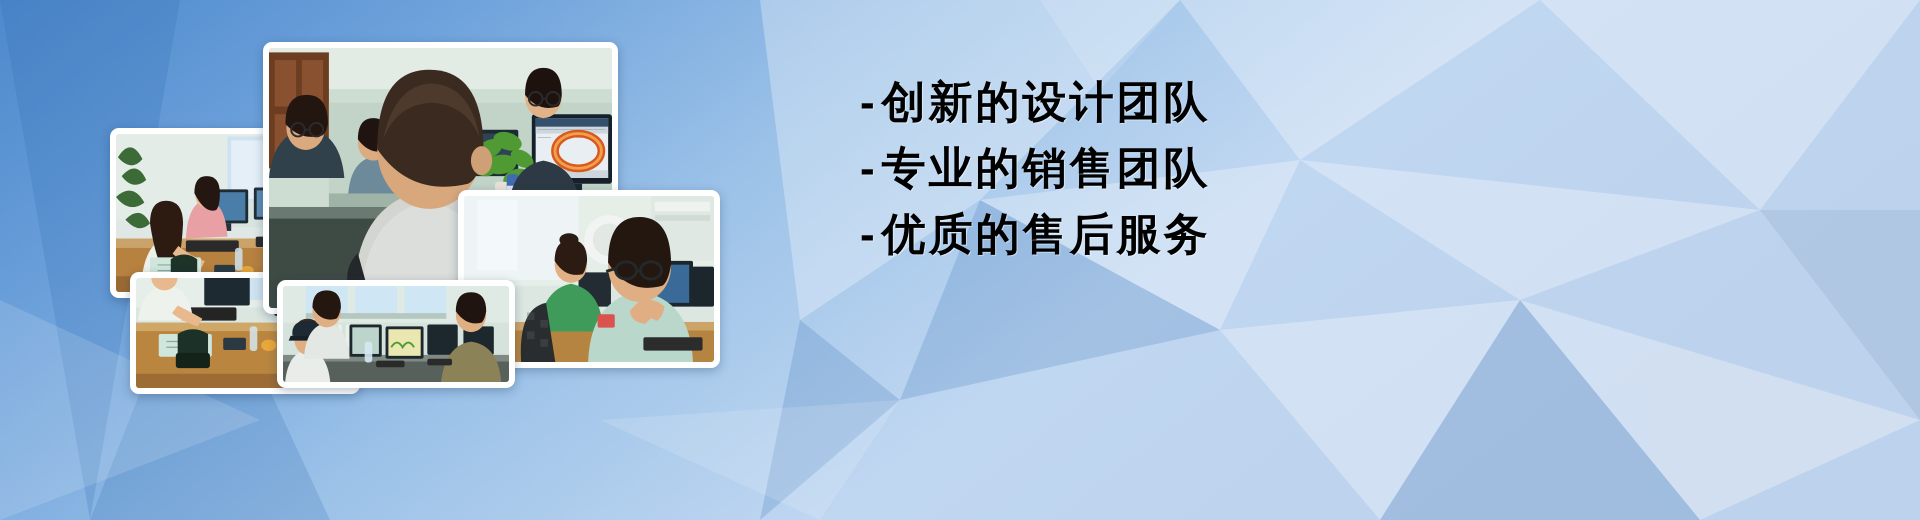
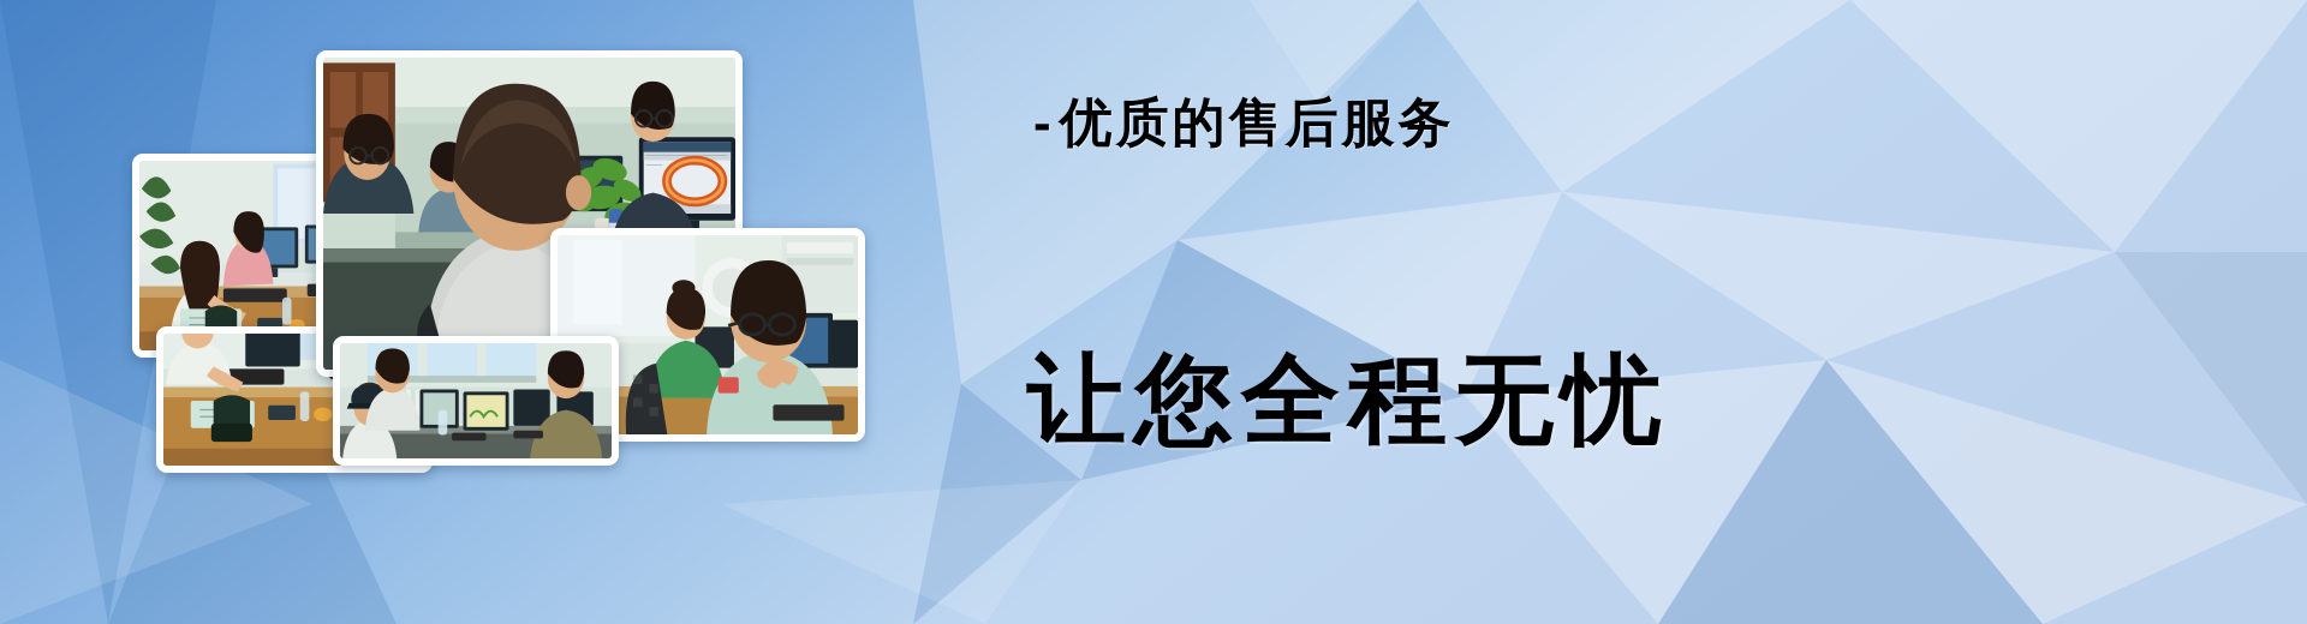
- -创新的设计团队
- -专业的销售团队
  -优质的售后服务
+ 让您全程无忧
